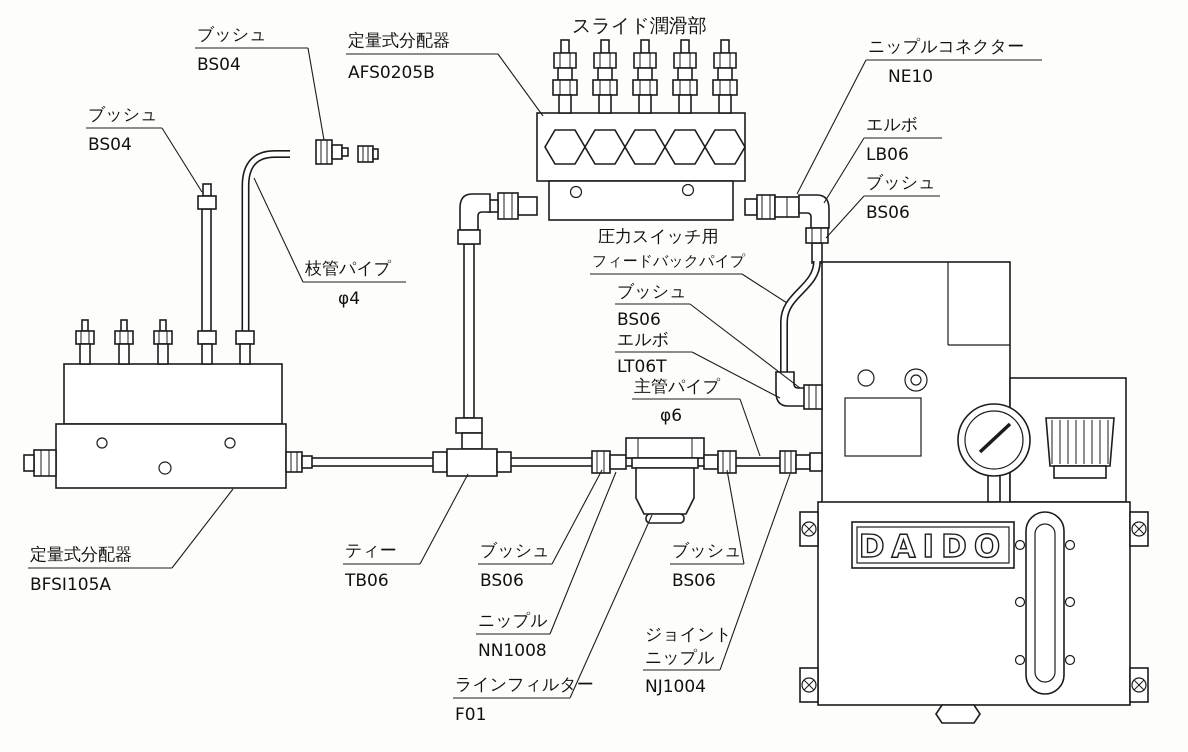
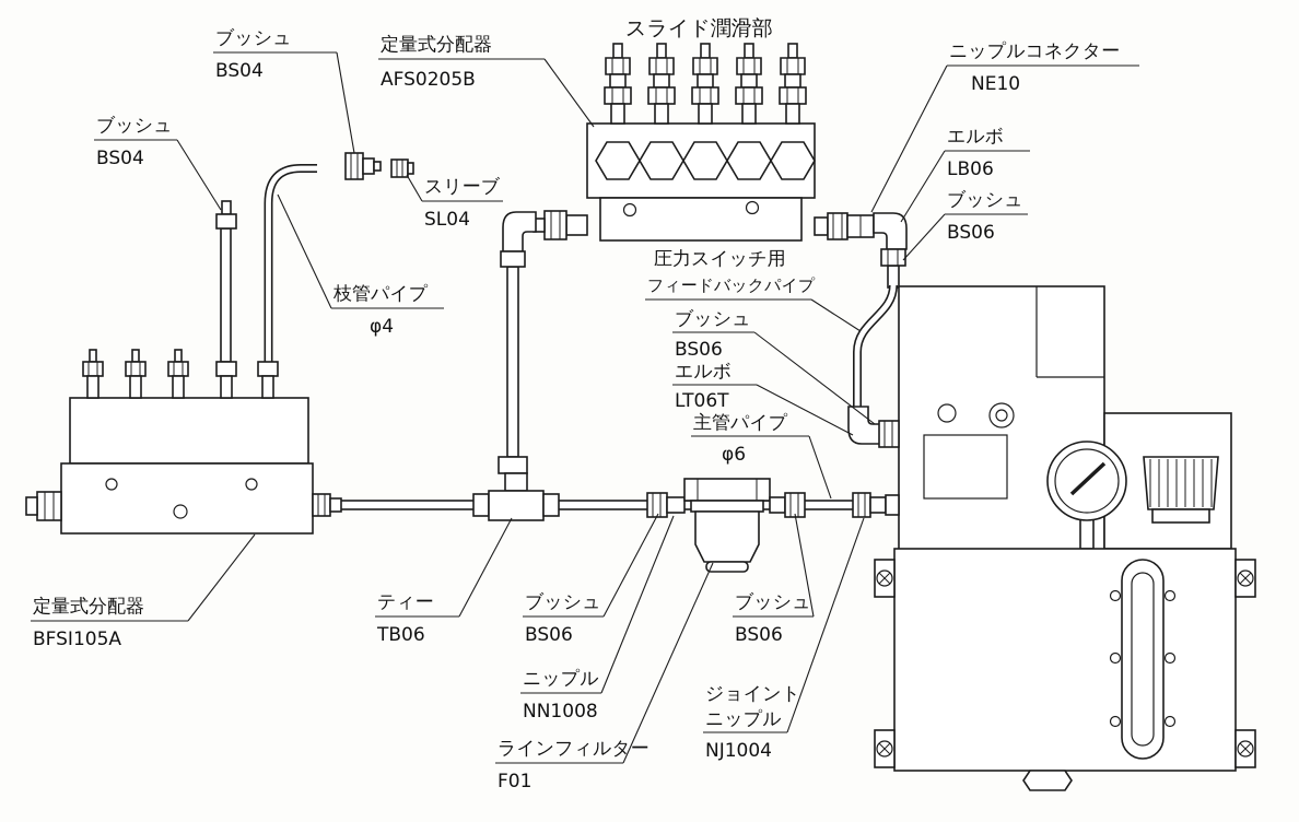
- DAIDO
  ブッシュ
  BS04
  ブッシュ
  BS04
  定量式分配器
  AFS0205B
  スライド潤滑部
  ニップルコネクター
  NE10
  エルボ
  LB06
  ブッシュ
  BS06
+ スリーブ
+ SL04
  枝管パイプ
  φ4
  圧力スイッチ用
  フィードバックパイプ
  ブッシュ
  BS06
  エルボ
  LT06T
  主管パイプ
  φ6
  定量式分配器
  BFSI105A
  ティー
  TB06
  ブッシュ
  BS06
  ブッシュ
  BS06
  ニップル
  NN1008
  ジョイント
  ニップル
  NJ1004
  ラインフィルター
  F01
